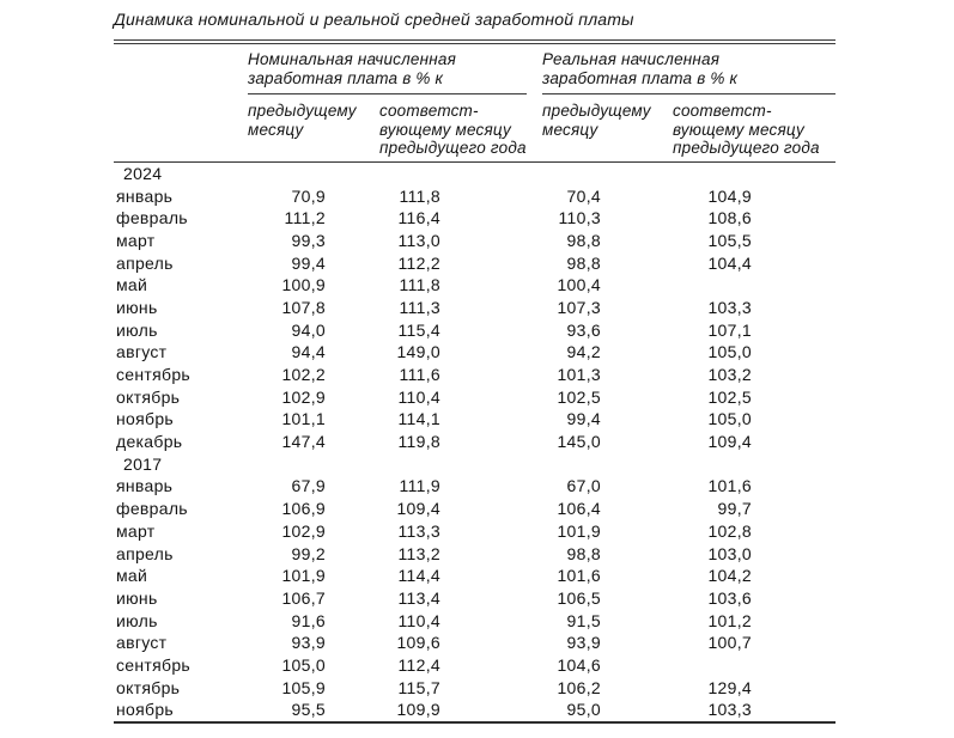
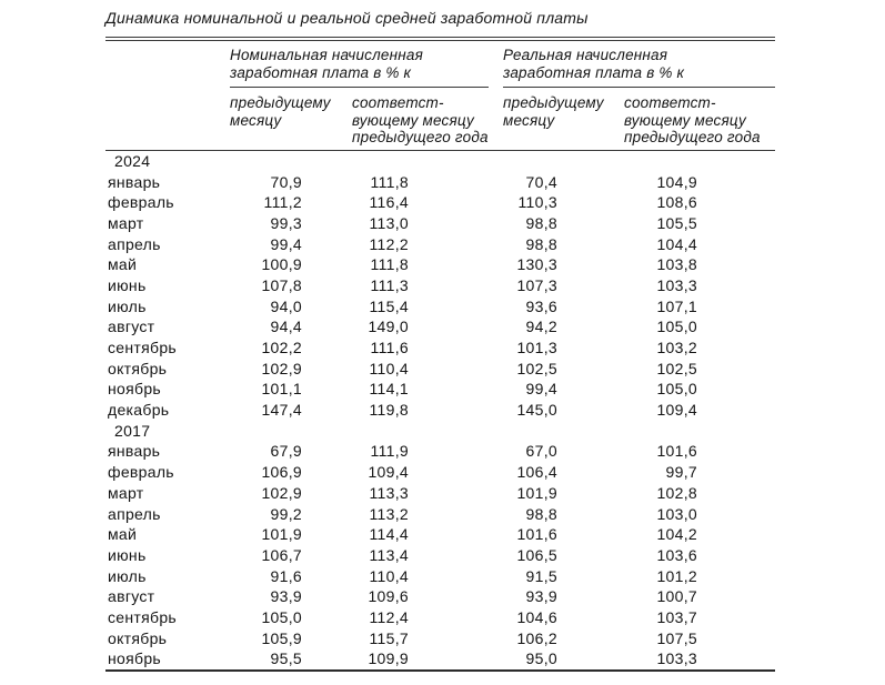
  Динамика номинальной и реальной средней заработной платы
  Номинальная начисленная
  заработная плата в % к
  Реальная начисленная
  заработная плата в % к
  предыдущему
  месяцу
  соответст-
  вующему месяцу
  предыдущего года
  предыдущему
  месяцу
  соответст-
  вующему месяцу
  предыдущего года
  2024
  январь
  70,9
  111,8
  70,4
  104,9
  февраль
  111,2
  116,4
  110,3
  108,6
  март
  99,3
  113,0
  98,8
  105,5
  апрель
  99,4
  112,2
  98,8
  104,4
  май
  100,9
  111,8
- 100,4
+ 130,3
+ 103,8
  июнь
  107,8
  111,3
  107,3
  103,3
  июль
  94,0
  115,4
  93,6
  107,1
  август
  94,4
  149,0
  94,2
  105,0
  сентябрь
  102,2
  111,6
  101,3
  103,2
  октябрь
  102,9
  110,4
  102,5
  102,5
  ноябрь
  101,1
  114,1
  99,4
  105,0
  декабрь
  147,4
  119,8
  145,0
  109,4
  2017
  январь
  67,9
  111,9
  67,0
  101,6
  февраль
  106,9
  109,4
  106,4
  99,7
  март
  102,9
  113,3
  101,9
  102,8
  апрель
  99,2
  113,2
  98,8
  103,0
  май
  101,9
  114,4
  101,6
  104,2
  июнь
  106,7
  113,4
  106,5
  103,6
  июль
  91,6
  110,4
  91,5
  101,2
  август
  93,9
  109,6
  93,9
  100,7
  сентябрь
  105,0
  112,4
  104,6
+ 103,7
  октябрь
  105,9
  115,7
  106,2
- 129,4
+ 107,5
  ноябрь
  95,5
  109,9
  95,0
  103,3
